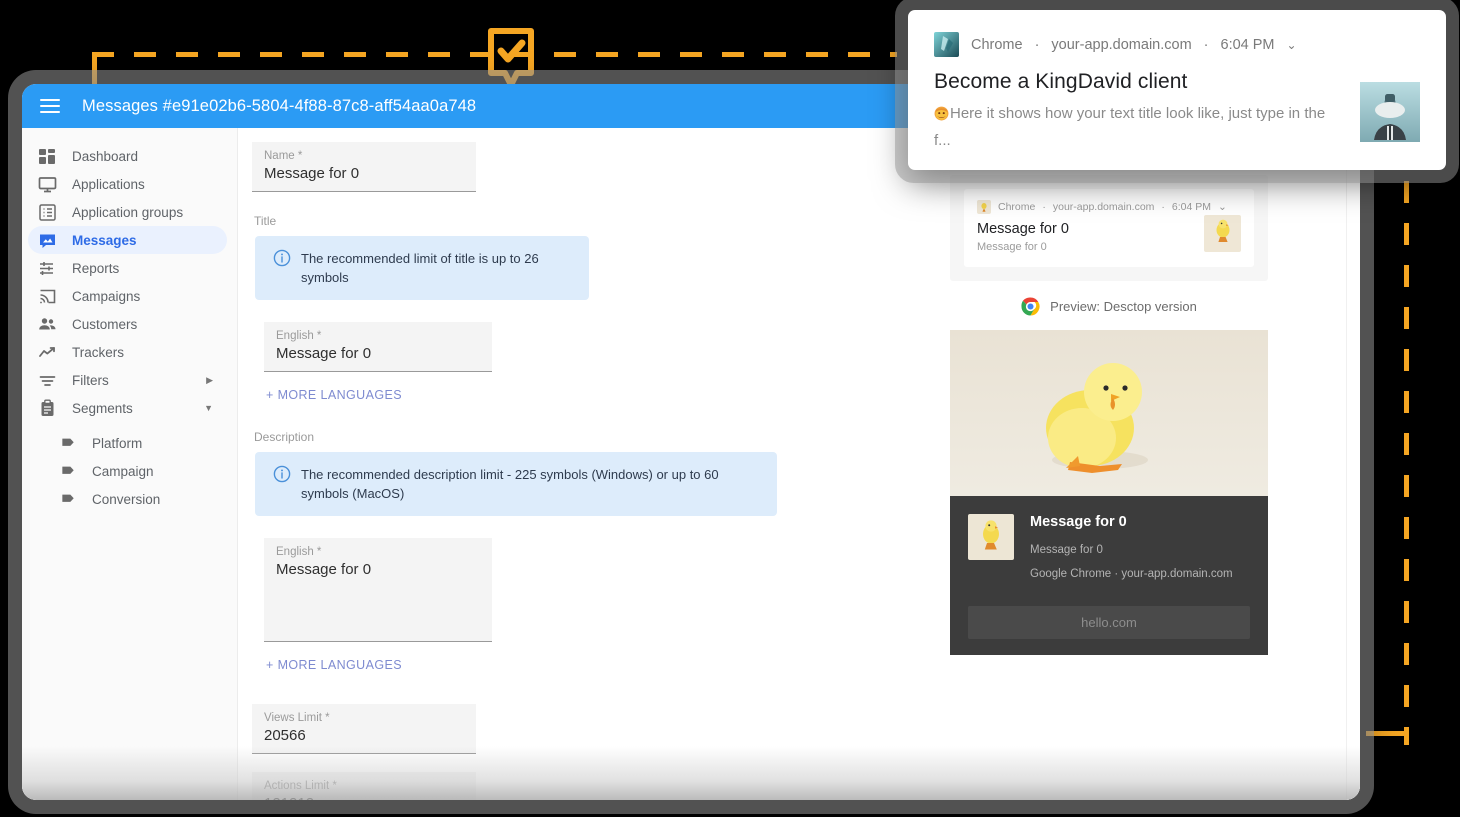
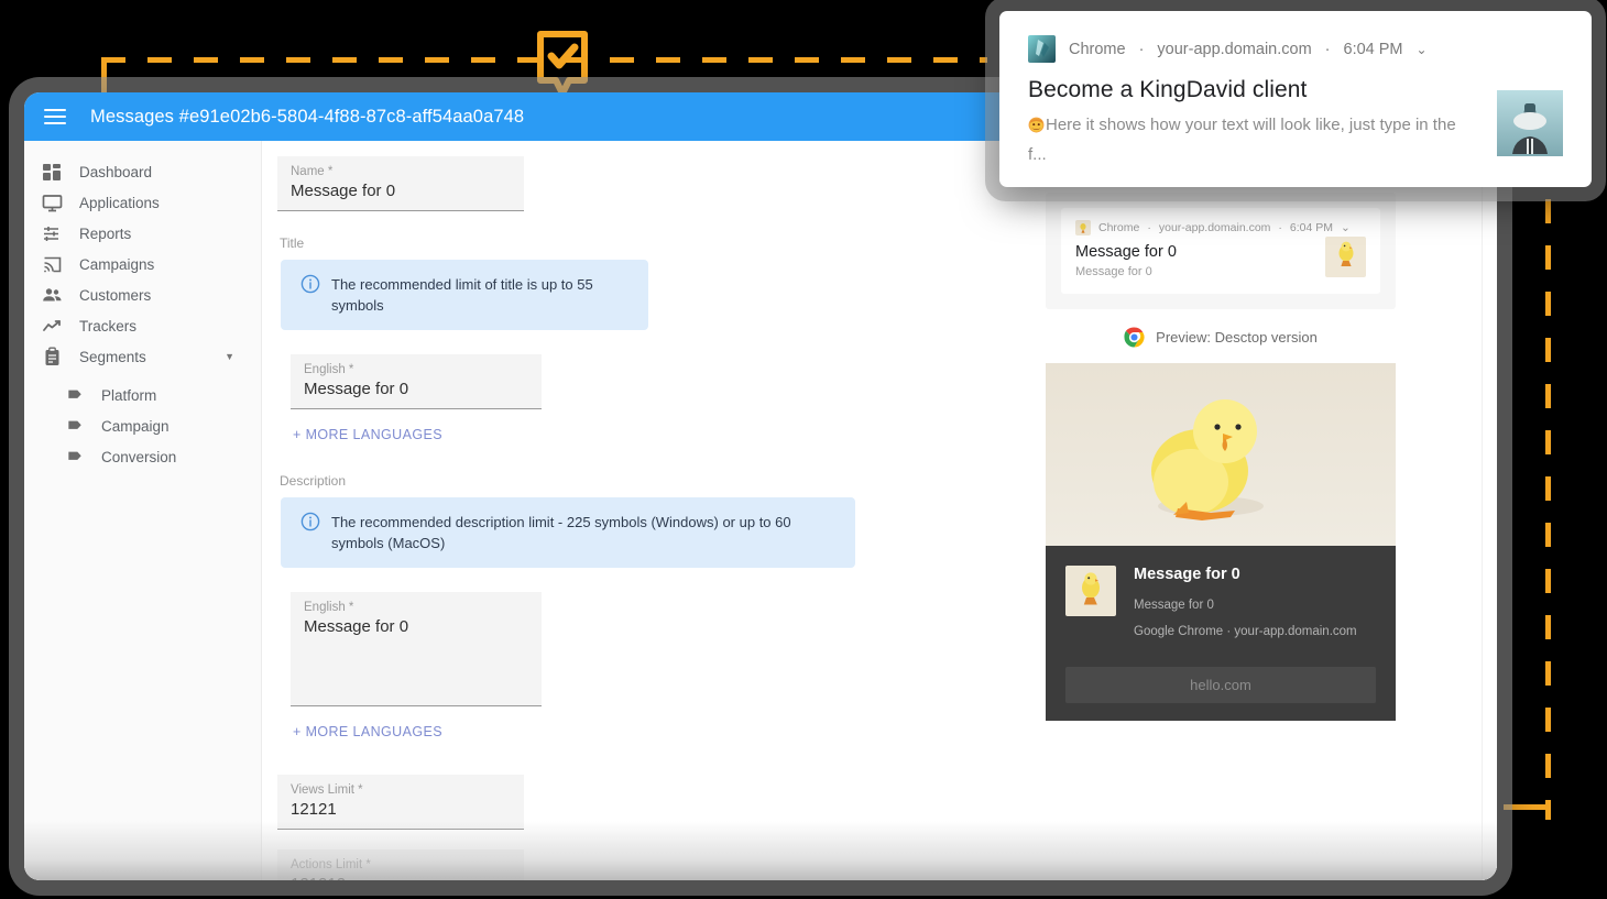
  Messages #e91e02b6-5804-4f88-87c8-aff54aa0a748
  Dashboard
  Applications
- Application groups
- Messages
  Reports
  Campaigns
  Customers
  Trackers
- Filters
- ▶
  Segments
  ▼
  Platform
  Campaign
  Conversion
  Name *
  Message for 0
  Title
- The recommended limit of title is up to 26 symbols
+ The recommended limit of title is up to 55 symbols
  English *
  Message for 0
  + MORE LANGUAGES
  Description
  The recommended description limit - 225 symbols (Windows) or up to 60 symbols (MacOS)
  English *
  Message for 0
  + MORE LANGUAGES
  Views Limit *
- 20566
+ 12121
  Chrome
  ·
  your-app.domain.com
  ·
  6:04 PM
  ⌄
  Message for 0
  Message for 0
  Preview: Desctop version
  Message for 0
  Message for 0
  Google Chrome · your-app.domain.com
  hello.com
  Chrome
  ·
  your-app.domain.com
  ·
  6:04 PM
  ⌄
  Become a KingDavid client
- Here it shows how your text title look like, just type in the f...
+ Here it shows how your text will look like, just type in the f...
